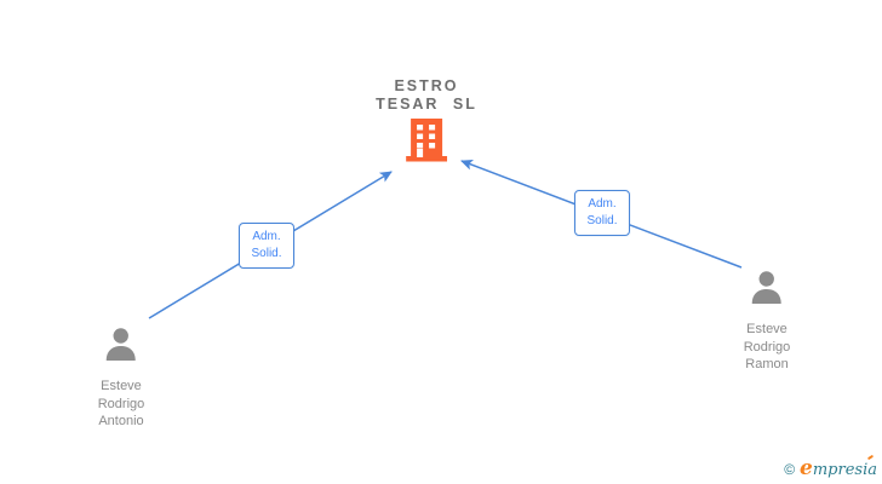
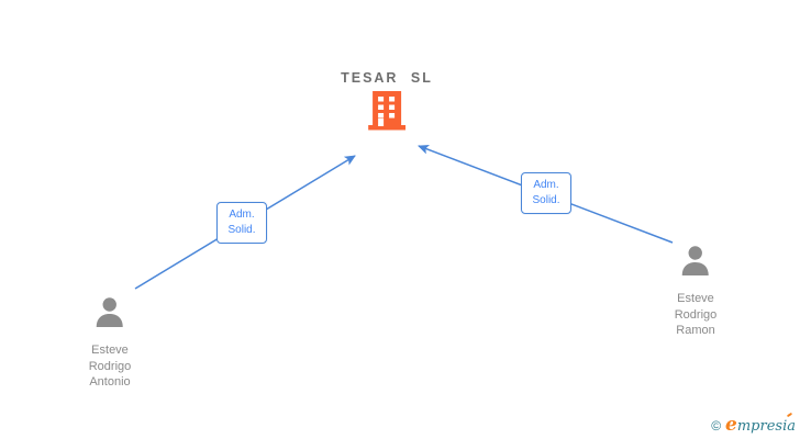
- ESTRO
  TESAR SL
  Esteve
  Rodrigo
  Antonio
  Esteve
  Rodrigo
  Ramon
  Adm.
  Solid.
  Adm.
  Solid.
  ©
  e
  mpresia
